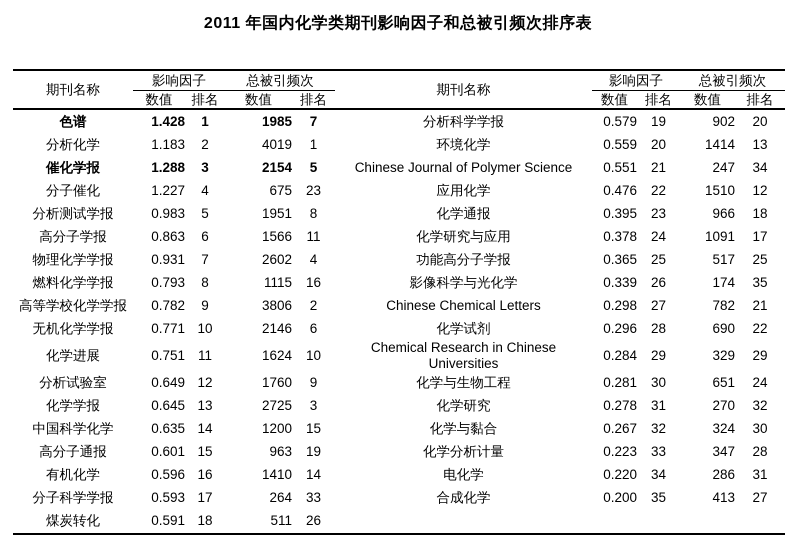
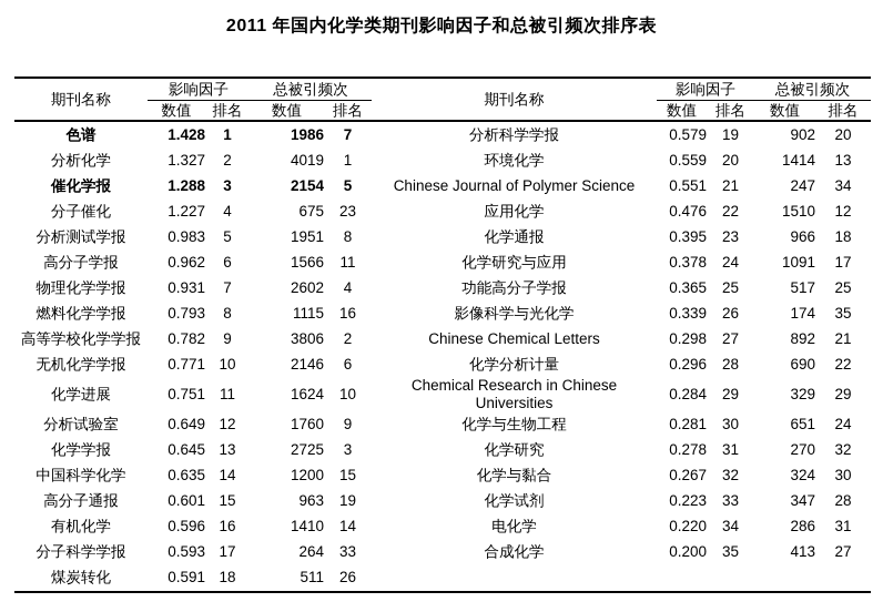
  2011 年国内化学类期刊影响因子和总被引频次排序表
  期刊名称	影响因子	总被引频次	期刊名称	影响因子	总被引频次
  数值	排名	数值	排名	数值	排名	数值	排名
- 色谱	1.428	1	1985	7	分析科学学报	0.579	19	902	20
+ 色谱	1.428	1	1986	7	分析科学学报	0.579	19	902	20
- 分析化学	1.183	2	4019	1	环境化学	0.559	20	1414	13
+ 分析化学	1.327	2	4019	1	环境化学	0.559	20	1414	13
  催化学报	1.288	3	2154	5	Chinese Journal of Polymer Science	0.551	21	247	34
  分子催化	1.227	4	675	23	应用化学	0.476	22	1510	12
  分析测试学报	0.983	5	1951	8	化学通报	0.395	23	966	18
- 高分子学报	0.863	6	1566	11	化学研究与应用	0.378	24	1091	17
+ 高分子学报	0.962	6	1566	11	化学研究与应用	0.378	24	1091	17
  物理化学学报	0.931	7	2602	4	功能高分子学报	0.365	25	517	25
  燃料化学学报	0.793	8	1115	16	影像科学与光化学	0.339	26	174	35
- 高等学校化学学报	0.782	9	3806	2	Chinese Chemical Letters	0.298	27	782	21
+ 高等学校化学学报	0.782	9	3806	2	Chinese Chemical Letters	0.298	27	892	21
- 无机化学学报	0.771	10	2146	6	化学试剂	0.296	28	690	22
+ 无机化学学报	0.771	10	2146	6	化学分析计量	0.296	28	690	22
  化学进展	0.751	11	1624	10	Chemical Research in Chinese Universities	0.284	29	329	29
  分析试验室	0.649	12	1760	9	化学与生物工程	0.281	30	651	24
  化学学报	0.645	13	2725	3	化学研究	0.278	31	270	32
  中国科学化学	0.635	14	1200	15	化学与黏合	0.267	32	324	30
- 高分子通报	0.601	15	963	19	化学分析计量	0.223	33	347	28
+ 高分子通报	0.601	15	963	19	化学试剂	0.223	33	347	28
  有机化学	0.596	16	1410	14	电化学	0.220	34	286	31
  分子科学学报	0.593	17	264	33	合成化学	0.200	35	413	27
  煤炭转化	0.591	18	511	26
